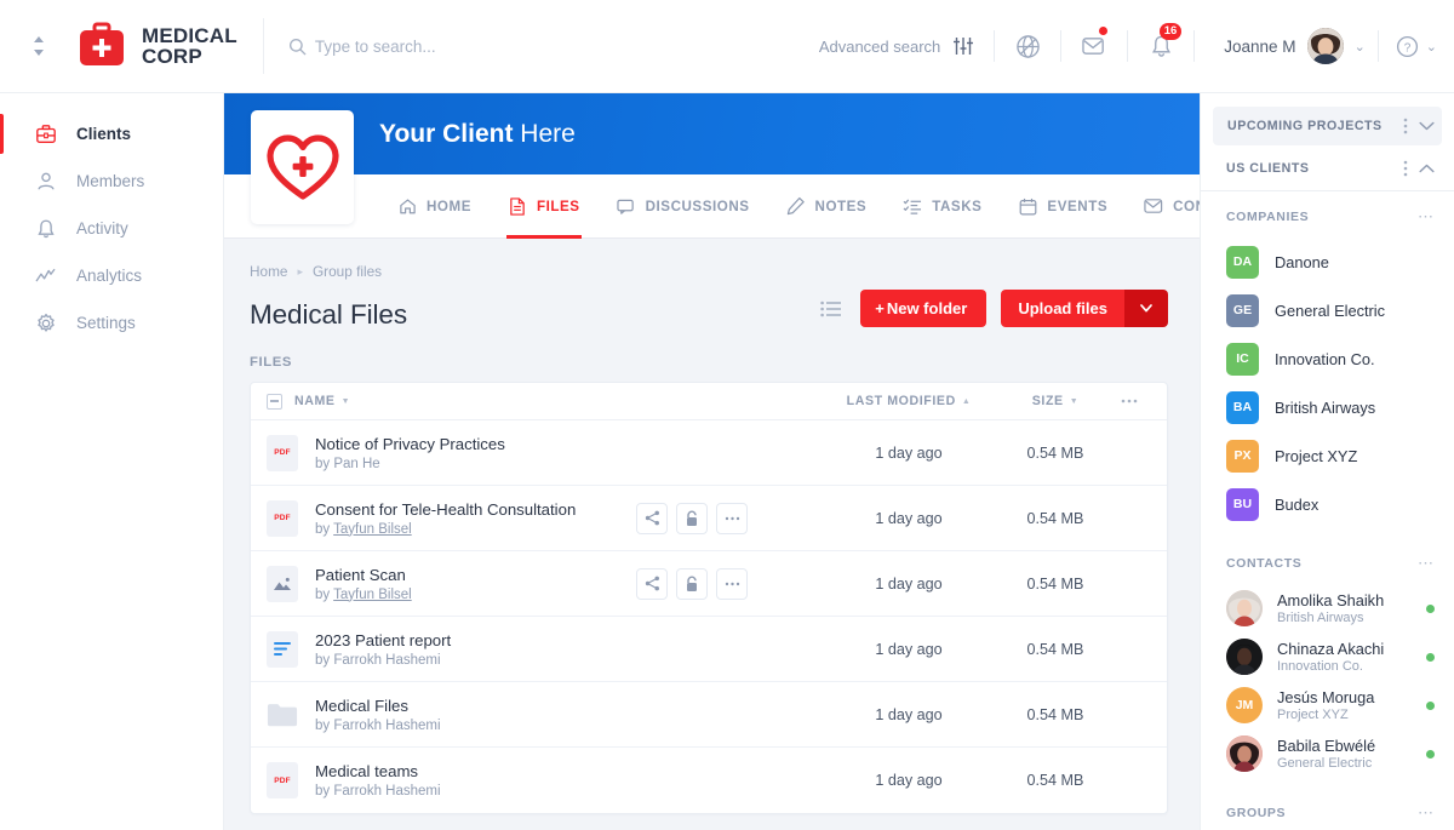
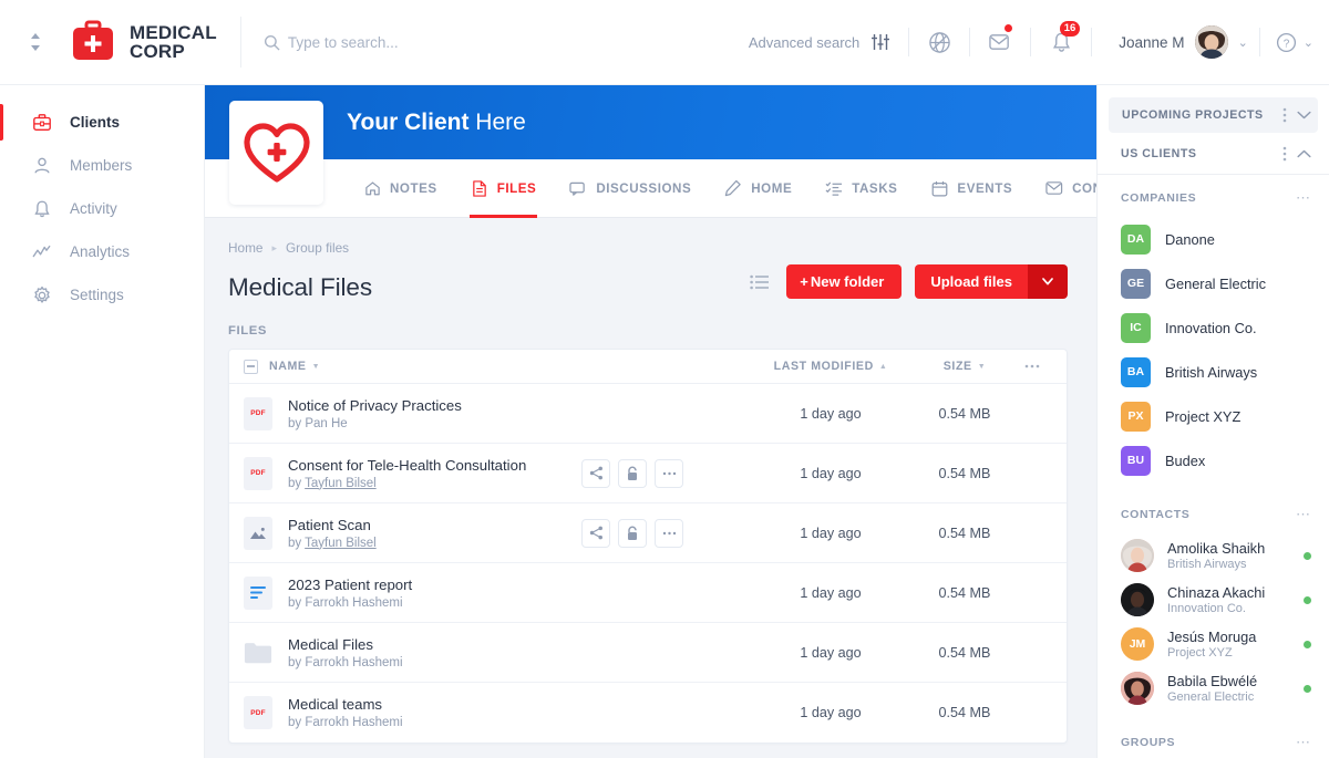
  MEDICAL
  CORP
  Type to search...
  Advanced search
  16
  Joanne M
  ⌄
  ?
  ⌄
  Clients
  Members
  Activity
  Analytics
  Settings
  Your Client Here
- HOME
+ NOTES
  FILES
  DISCUSSIONS
- NOTES
+ HOME
  TASKS
  EVENTS
  Home
  ▸
  Group files
  Medical Files
  +
  New folder
  Upload files
  FILES
  NAME
  LAST MODIFIED
  SIZE
  Notice of Privacy Practices
  by Pan He
  1 day ago
  0.54 MB
  Consent for Tele-Health Consultation
  by Tayfun Bilsel
  1 day ago
  0.54 MB
  Patient Scan
  by Tayfun Bilsel
  1 day ago
  0.54 MB
  2023 Patient report
  by Farrokh Hashemi
  1 day ago
  0.54 MB
  Medical Files
  by Farrokh Hashemi
  1 day ago
  0.54 MB
  Medical teams
  by Farrokh Hashemi
  1 day ago
  0.54 MB
  UPCOMING PROJECTS
  US CLIENTS
  COMPANIES
  ⋯
  DA
  Danone
  GE
  General Electric
  IC
  Innovation Co.
  BA
  British Airways
  PX
  Project XYZ
  BU
  Budex
  CONTACTS
  ⋯
  Amolika Shaikh
  British Airways
  Chinaza Akachi
  Innovation Co.
  JM
  Jesús Moruga
  Project XYZ
  Babila Ebwélé
  General Electric
  GROUPS
  ⋯
